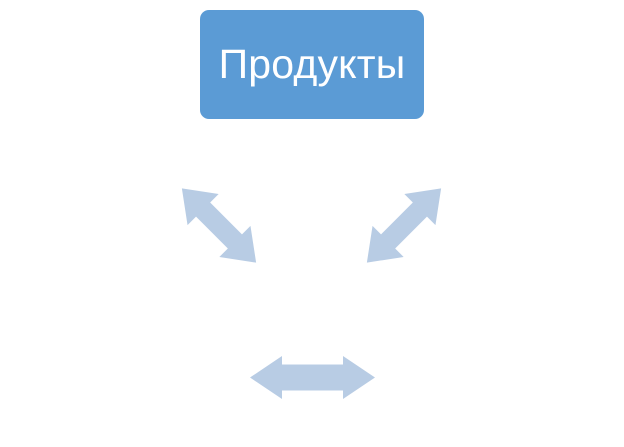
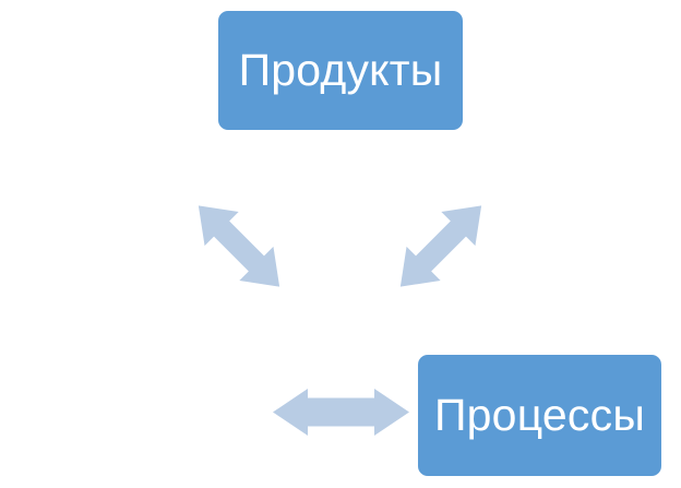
  Продукты
+ Процессы
